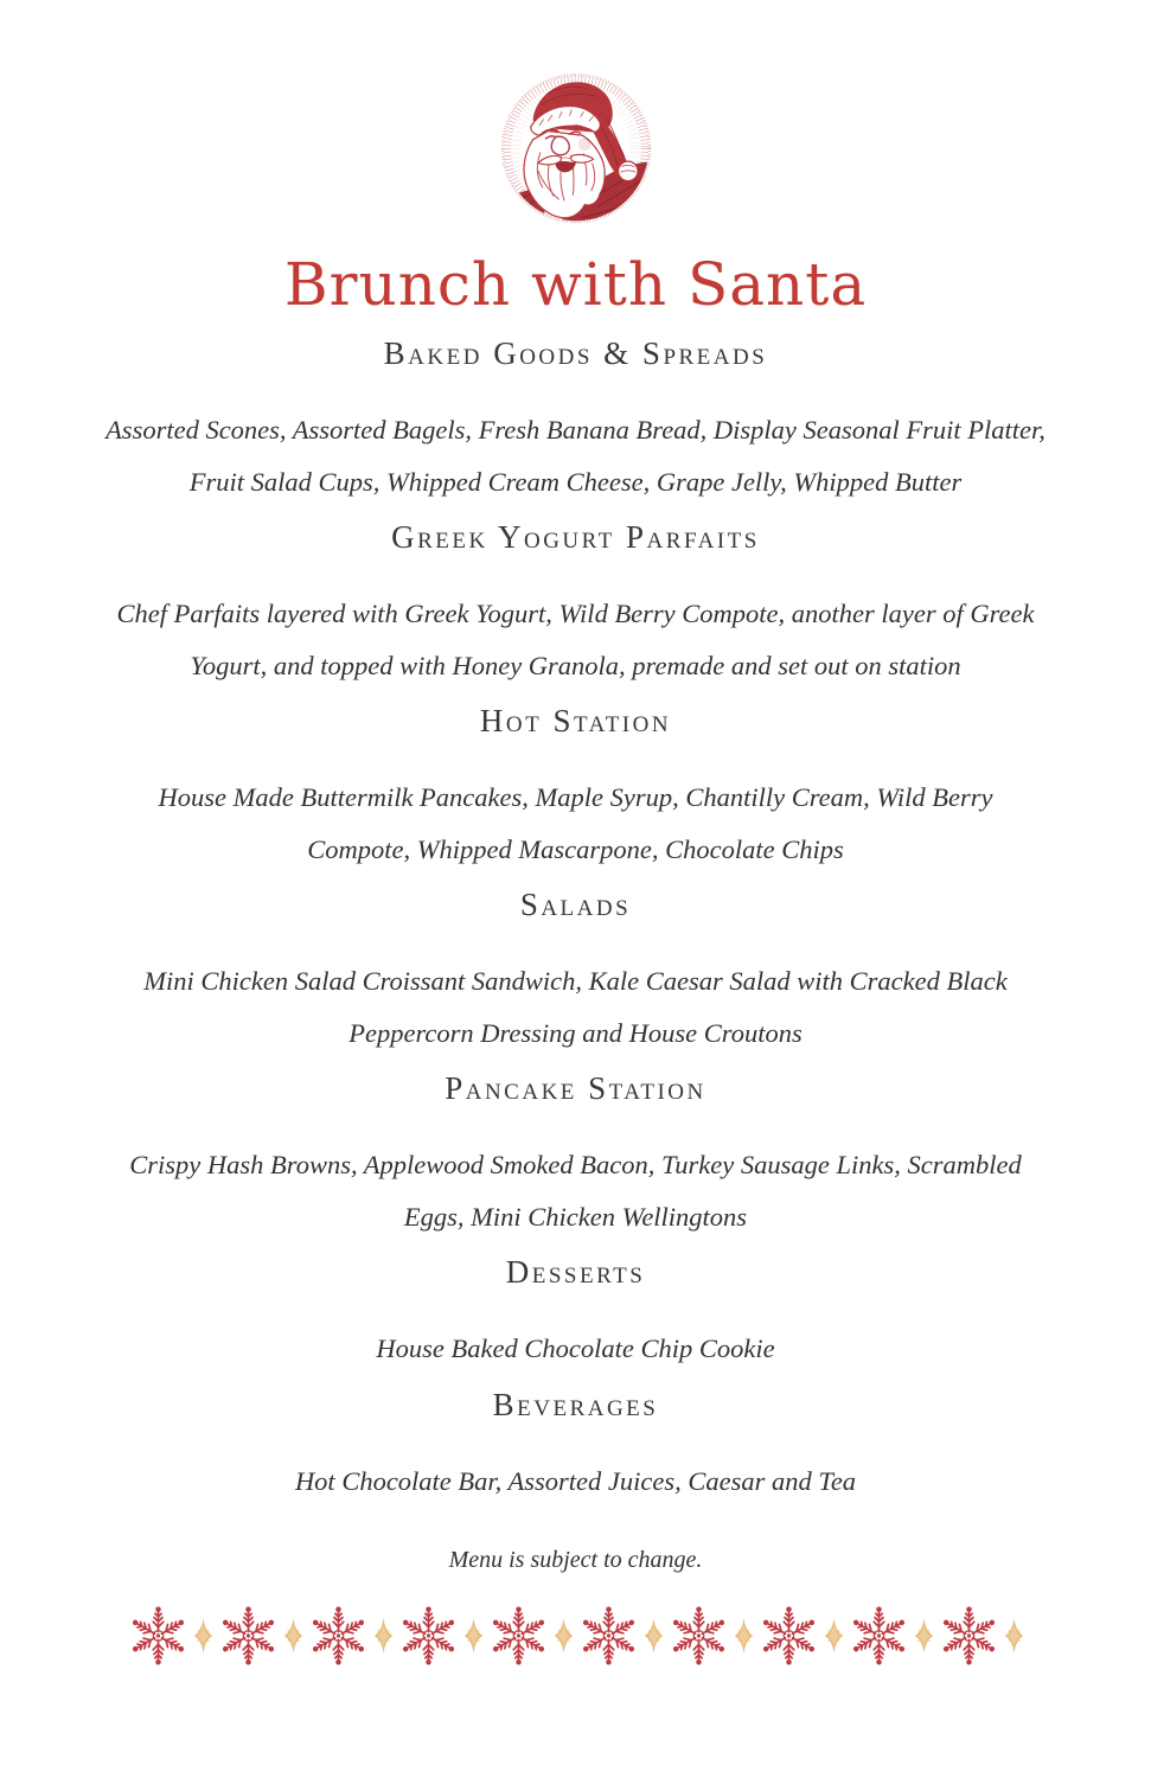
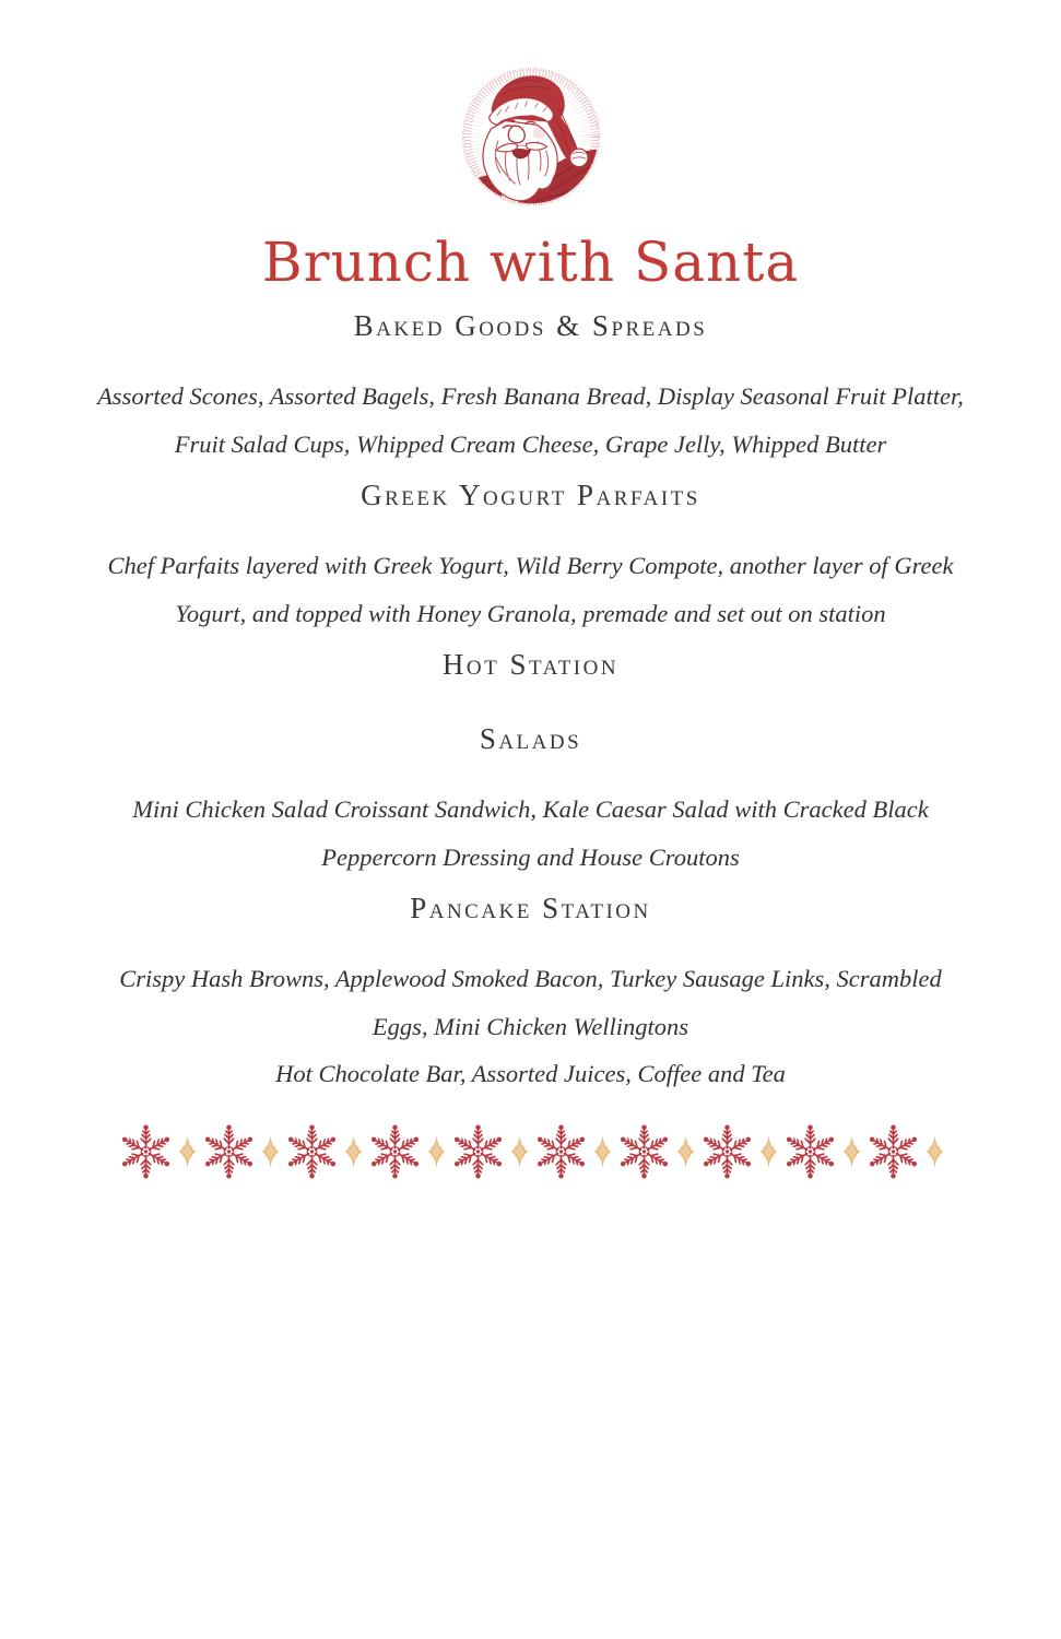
  Brunch with Santa
  Baked Goods & Spreads
  Assorted Scones, Assorted Bagels, Fresh Banana Bread, Display Seasonal Fruit Platter,
  Fruit Salad Cups, Whipped Cream Cheese, Grape Jelly, Whipped Butter
  Greek Yogurt Parfaits
  Chef Parfaits layered with Greek Yogurt, Wild Berry Compote, another layer of Greek
  Yogurt, and topped with Honey Granola, premade and set out on station
  Hot Station
- House Made Buttermilk Pancakes, Maple Syrup, Chantilly Cream, Wild Berry
- Compote, Whipped Mascarpone, Chocolate Chips
  Salads
  Mini Chicken Salad Croissant Sandwich, Kale Caesar Salad with Cracked Black
  Peppercorn Dressing and House Croutons
  Pancake Station
  Crispy Hash Browns, Applewood Smoked Bacon, Turkey Sausage Links, Scrambled
  Eggs, Mini Chicken Wellingtons
- Desserts
- House Baked Chocolate Chip Cookie
- Beverages
- Hot Chocolate Bar, Assorted Juices, Caesar and Tea
+ Hot Chocolate Bar, Assorted Juices, Coffee and Tea
- Menu is subject to change.
